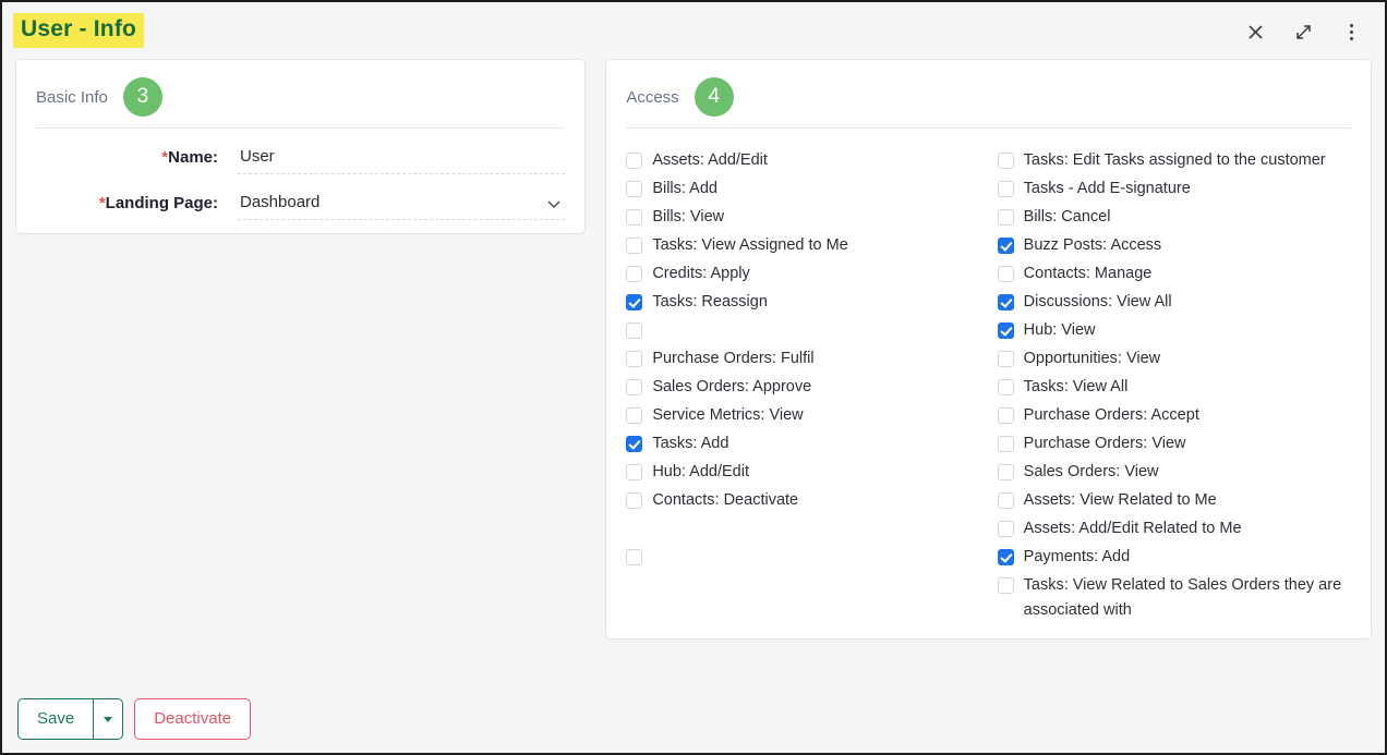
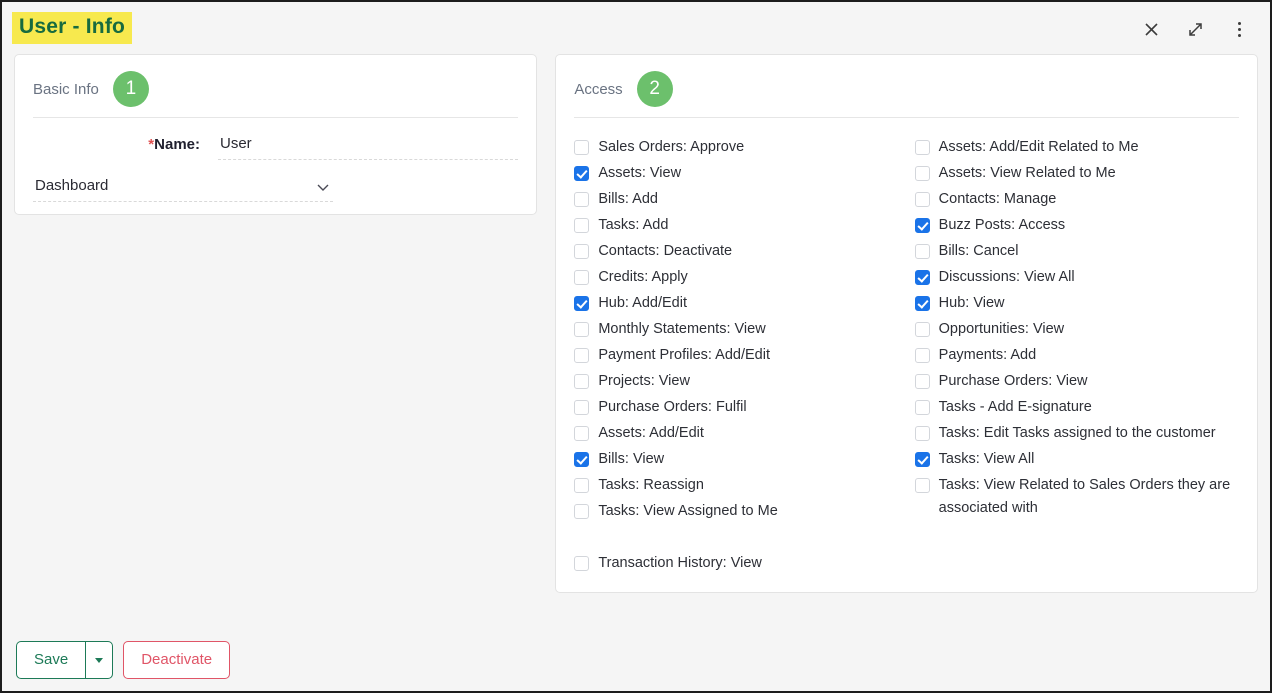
  User - Info
  Basic Info
- 3
+ 1
  *Name:
  User
- *Landing Page:
  Dashboard
  Access
- 4
+ 2
- Assets: Add/Edit
+ Sales Orders: Approve
+ Assets: View
  Bills: Add
- Bills: View
+ Tasks: Add
- Tasks: View Assigned to Me
+ Contacts: Deactivate
  Credits: Apply
- Tasks: Reassign
+ Hub: Add/Edit
+ Monthly Statements: View
+ Payment Profiles: Add/Edit
+ Projects: View
  Purchase Orders: Fulfil
- Sales Orders: Approve
+ Assets: Add/Edit
- Service Metrics: View
- Tasks: Add
+ Bills: View
- Hub: Add/Edit
+ Tasks: Reassign
- Contacts: Deactivate
+ Tasks: View Assigned to Me
+ Transaction History: View
- Tasks: Edit Tasks assigned to the customer
+ Assets: Add/Edit Related to Me
- Tasks - Add E-signature
+ Assets: View Related to Me
- Bills: Cancel
+ Contacts: Manage
  Buzz Posts: Access
- Contacts: Manage
+ Bills: Cancel
  Discussions: View All
  Hub: View
  Opportunities: View
- Tasks: View All
+ Payments: Add
- Purchase Orders: Accept
  Purchase Orders: View
- Sales Orders: View
- Assets: View Related to Me
+ Tasks - Add E-signature
- Assets: Add/Edit Related to Me
+ Tasks: Edit Tasks assigned to the customer
- Payments: Add
+ Tasks: View All
  Tasks: View Related to Sales Orders they are associated with
  Save
  Deactivate
